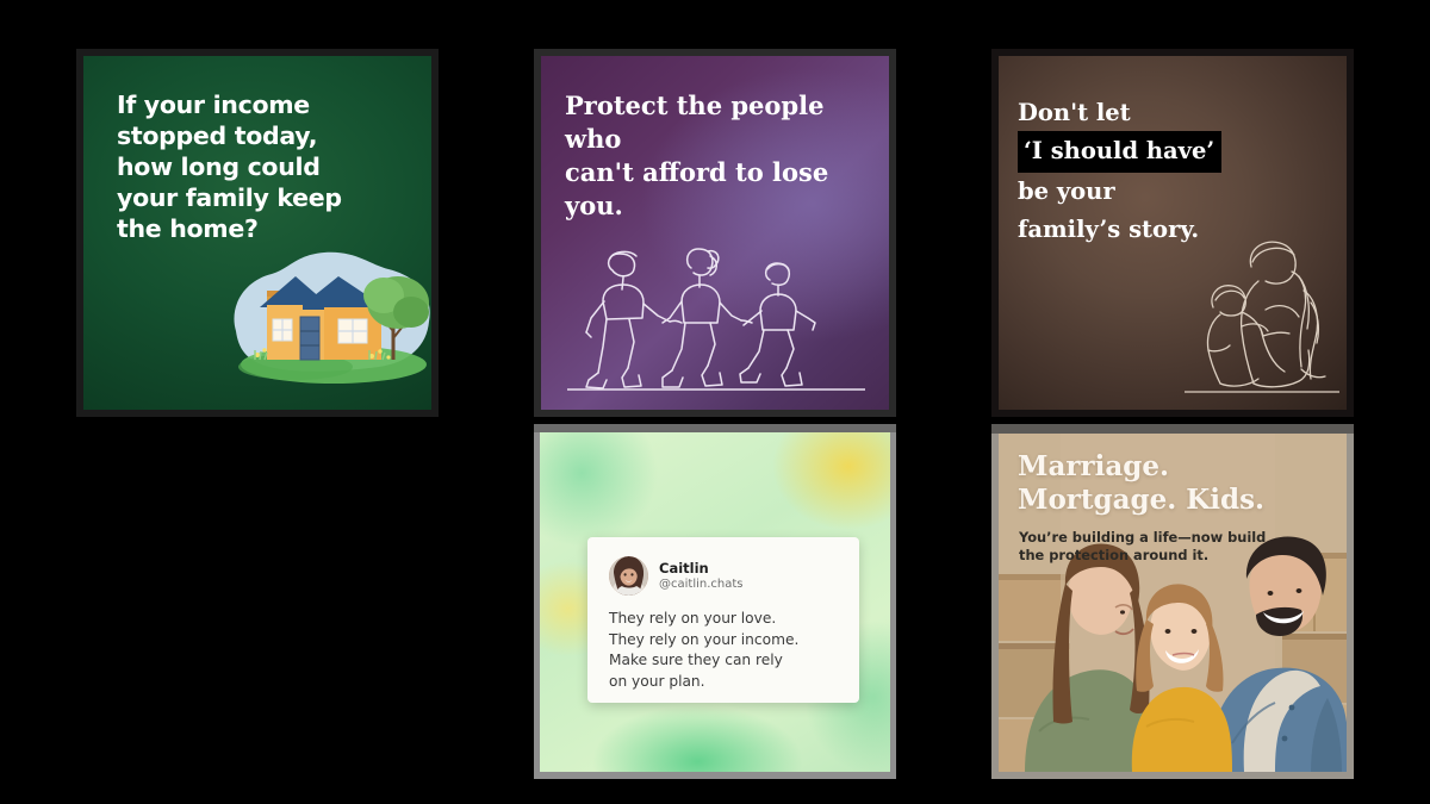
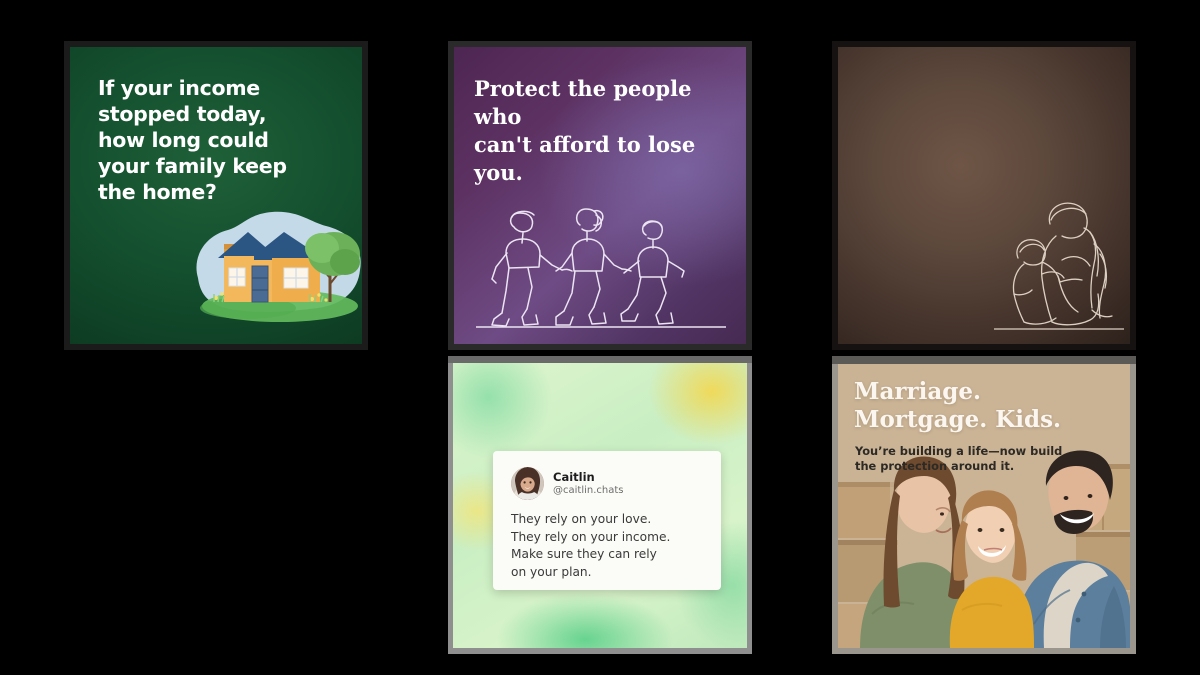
  If your income
  stopped today,
  how long could
  your family keep
  the home?
  Protect the people who
  can't afford to lose you.
- Don't let
- ‘I should have’
- be your
- family’s story.
  Caitlin
  @caitlin.chats
  They rely on your love.
  They rely on your income.
  Make sure they can rely
  on your plan.
  Marriage.
  Mortgage. Kids.
  You’re building a life—now build
  the protection around it.
